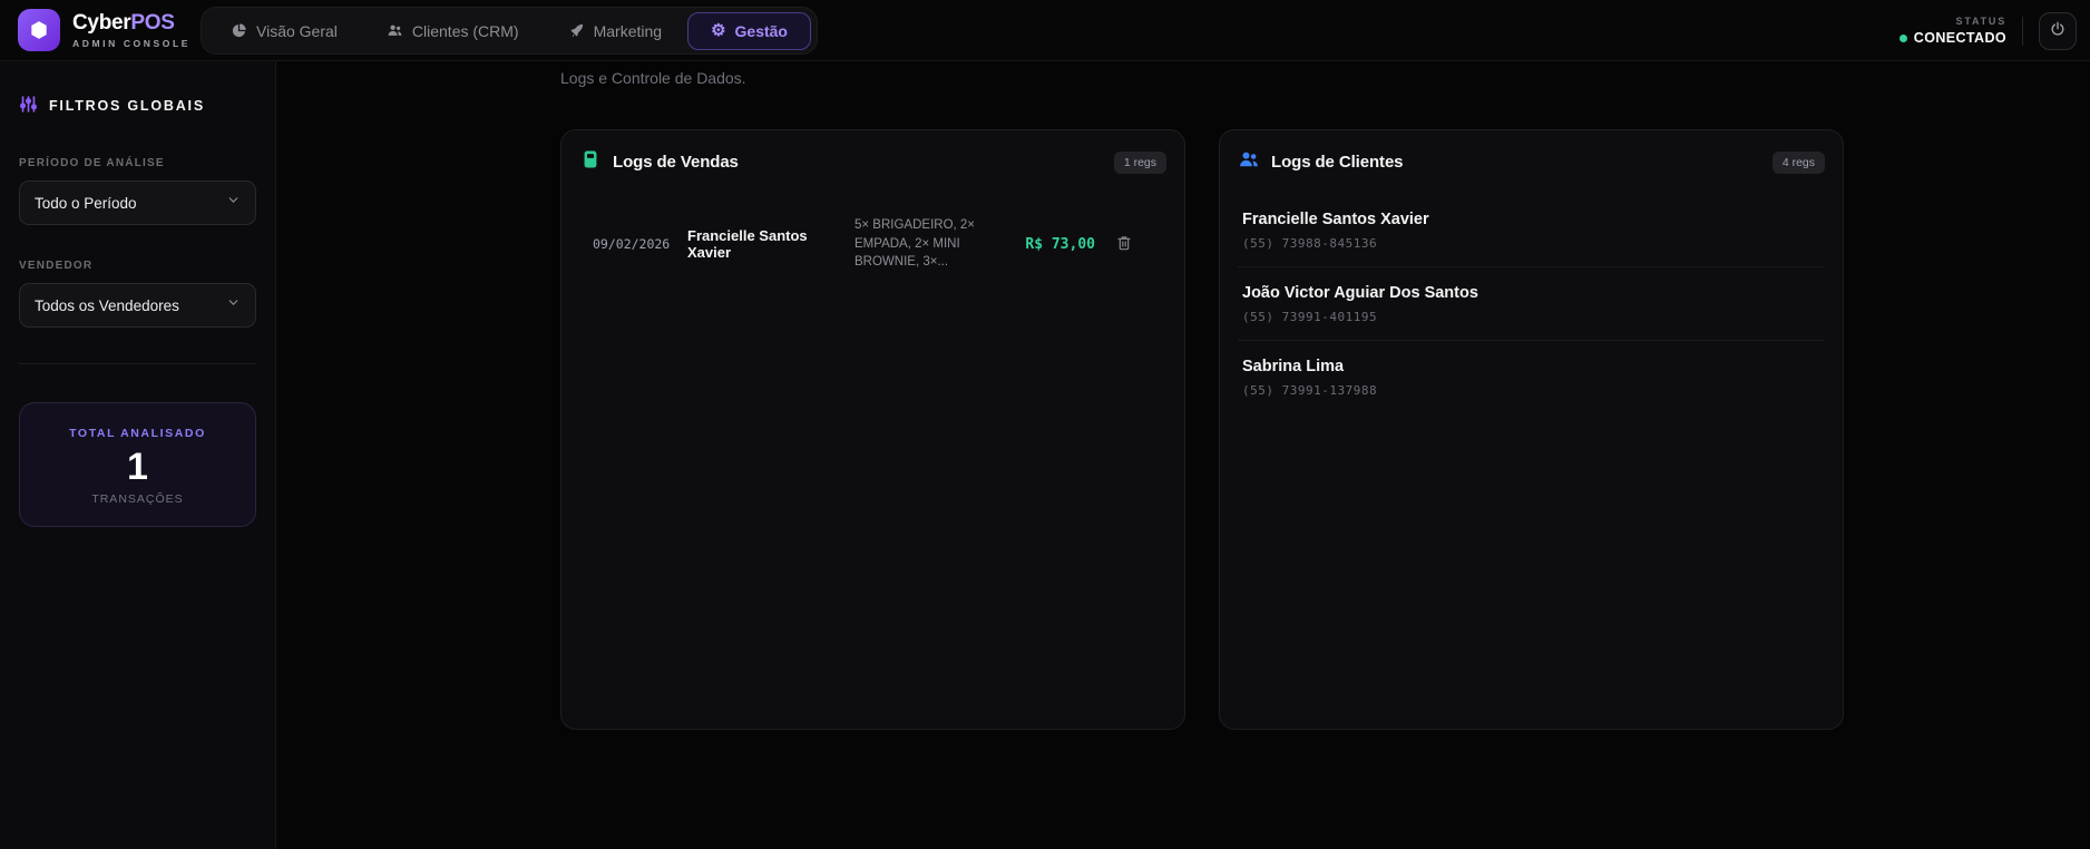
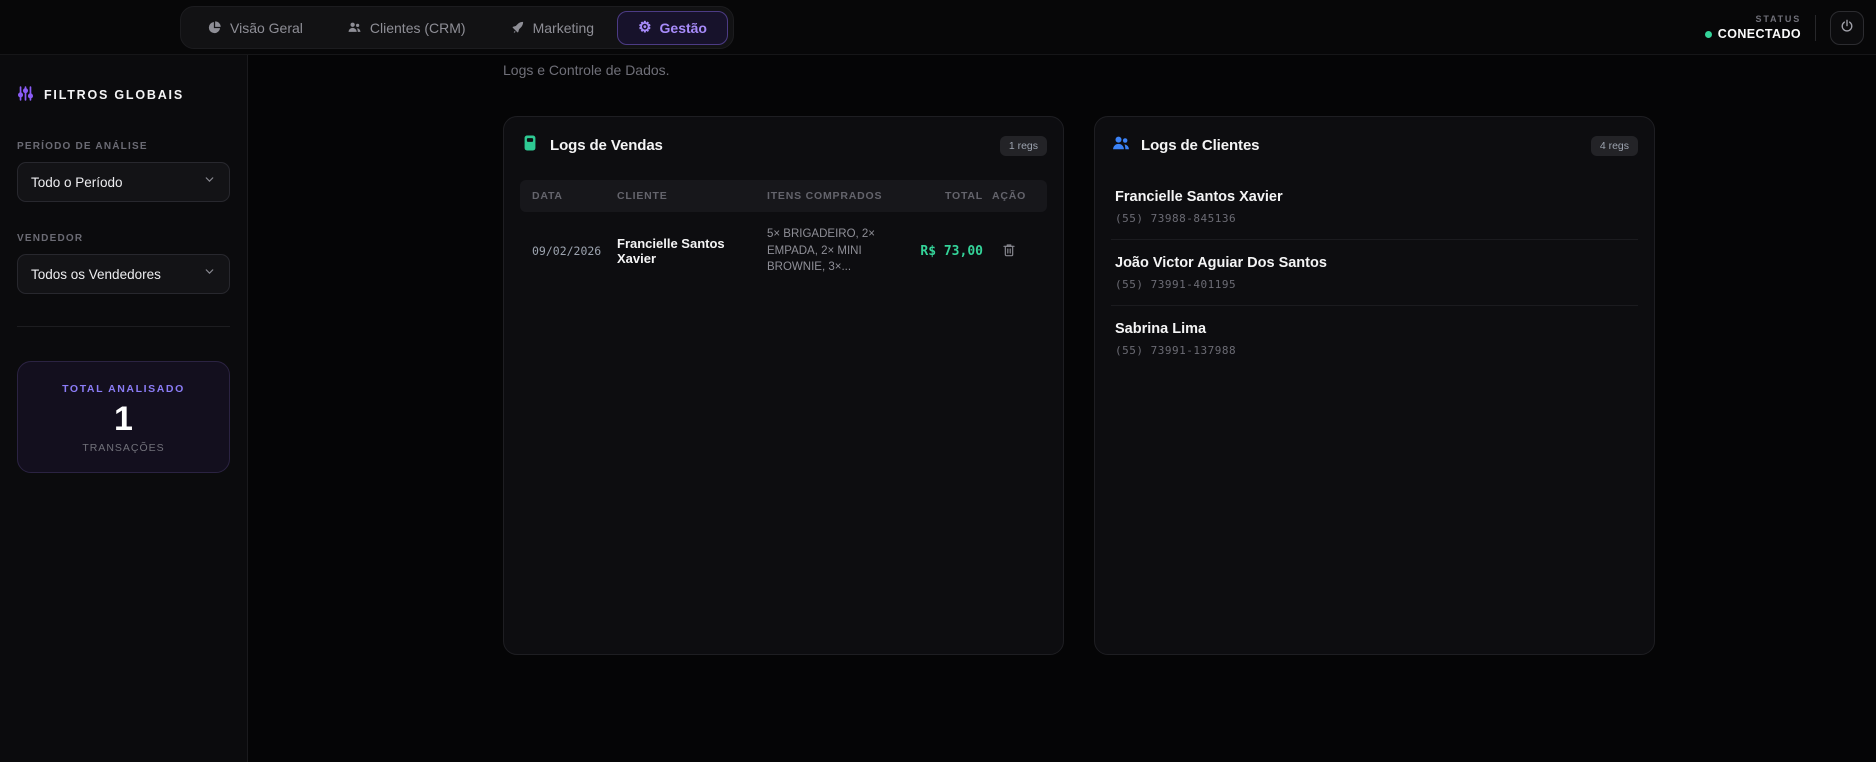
- CyberPOS
- ADMIN CONSOLE
  Visão Geral
  Clientes (CRM)
  Marketing
  ⚙
  Gestão
  STATUS
  CONECTADO
  FILTROS GLOBAIS
  PERÍODO DE ANÁLISE
  Todo o Período
  VENDEDOR
  Todos os Vendedores
  TOTAL ANALISADO
  1
  TRANSAÇÕES
  Logs e Controle de Dados.
  Logs de Vendas
  1 regs
+ DATA
+ CLIENTE
+ ITENS COMPRADOS
+ TOTAL
+ AÇÃO
  09/02/2026
  Francielle Santos Xavier
  5× BRIGADEIRO, 2× EMPADA, 2× MINI BROWNIE, 3×...
  R$ 73,00
  Logs de Clientes
  4 regs
  Francielle Santos Xavier
  (55) 73988-845136
  João Victor Aguiar Dos Santos
  (55) 73991-401195
  Sabrina Lima
  (55) 73991-137988
